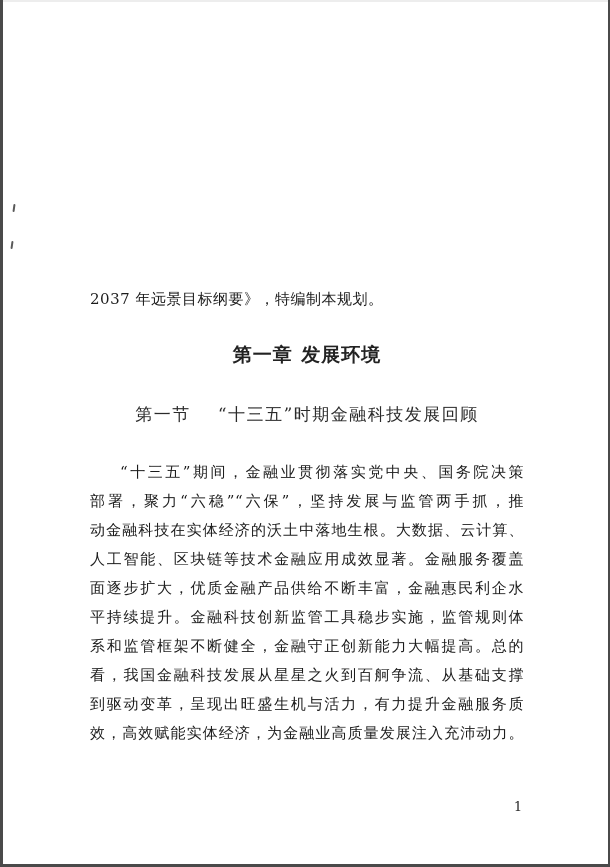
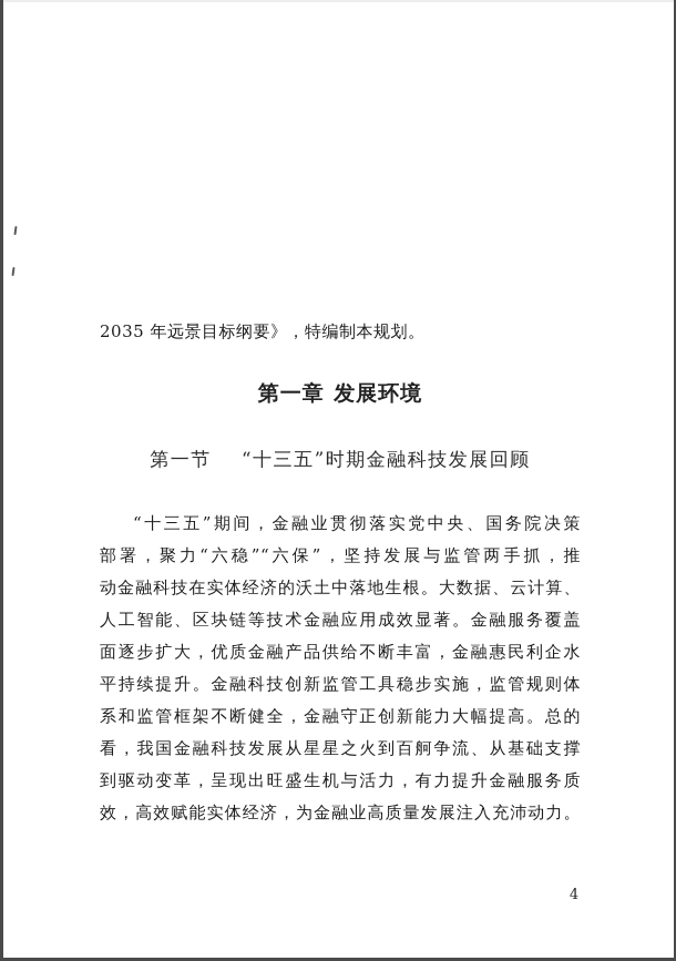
- 2037 年远景目标纲要》，特编制本规划。
+ 2035 年远景目标纲要》，特编制本规划。
  第一章 发展环境
  第一节 “十三五”时期金融科技发展回顾
  “十三五”期间，金融业贯彻落实党中央、国务院决策
  部署，聚力“六稳”“六保”，坚持发展与监管两手抓，推
  动金融科技在实体经济的沃土中落地生根。大数据、云计算、
  人工智能、区块链等技术金融应用成效显著。金融服务覆盖
  面逐步扩大，优质金融产品供给不断丰富，金融惠民利企水
  平持续提升。金融科技创新监管工具稳步实施，监管规则体
  系和监管框架不断健全，金融守正创新能力大幅提高。总的
  看，我国金融科技发展从星星之火到百舸争流、从基础支撑
  到驱动变革，呈现出旺盛生机与活力，有力提升金融服务质
  效，高效赋能实体经济，为金融业高质量发展注入充沛动力。
- 1
+ 4
